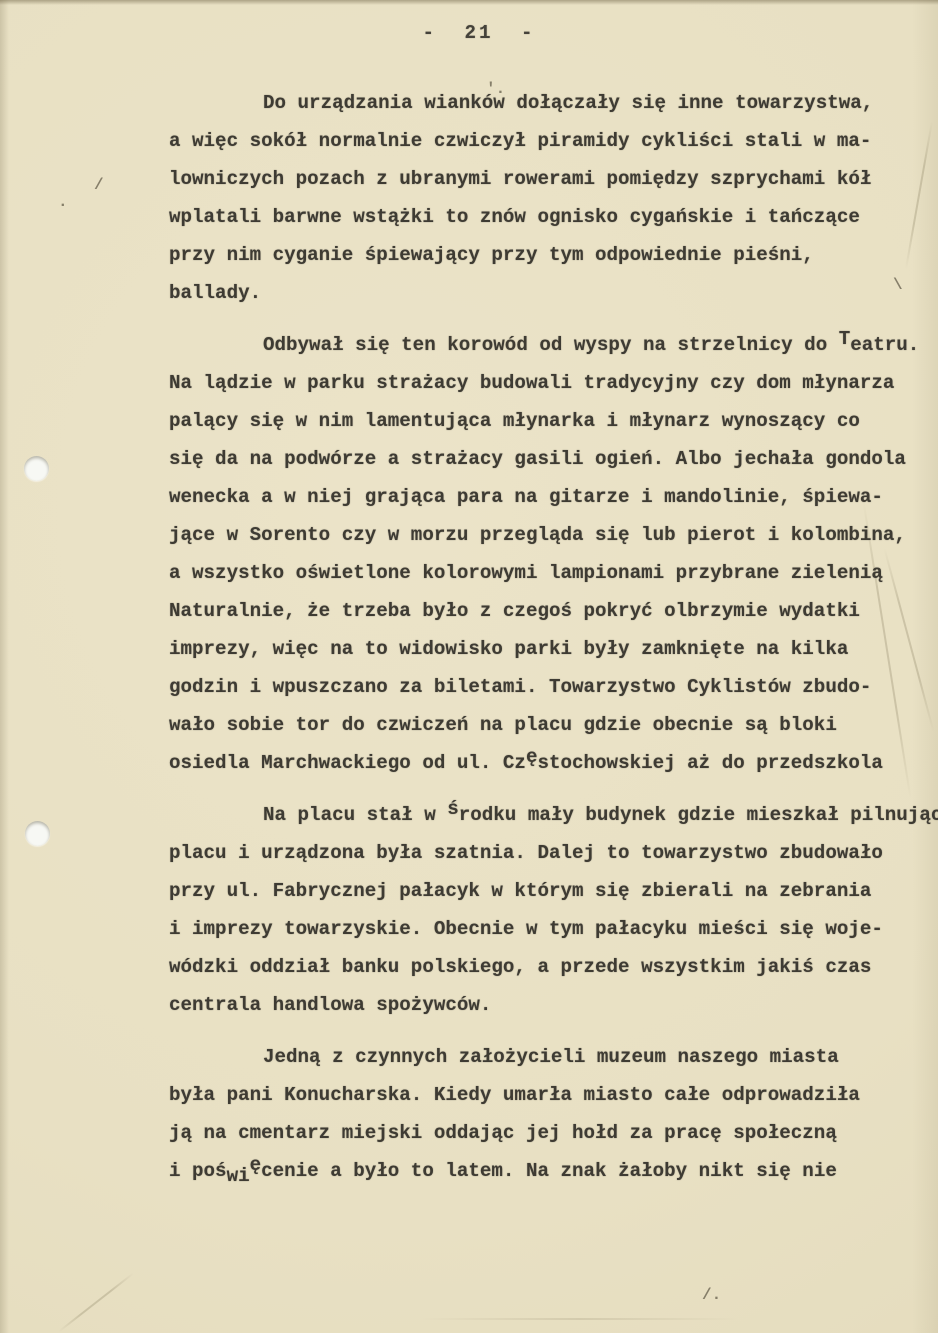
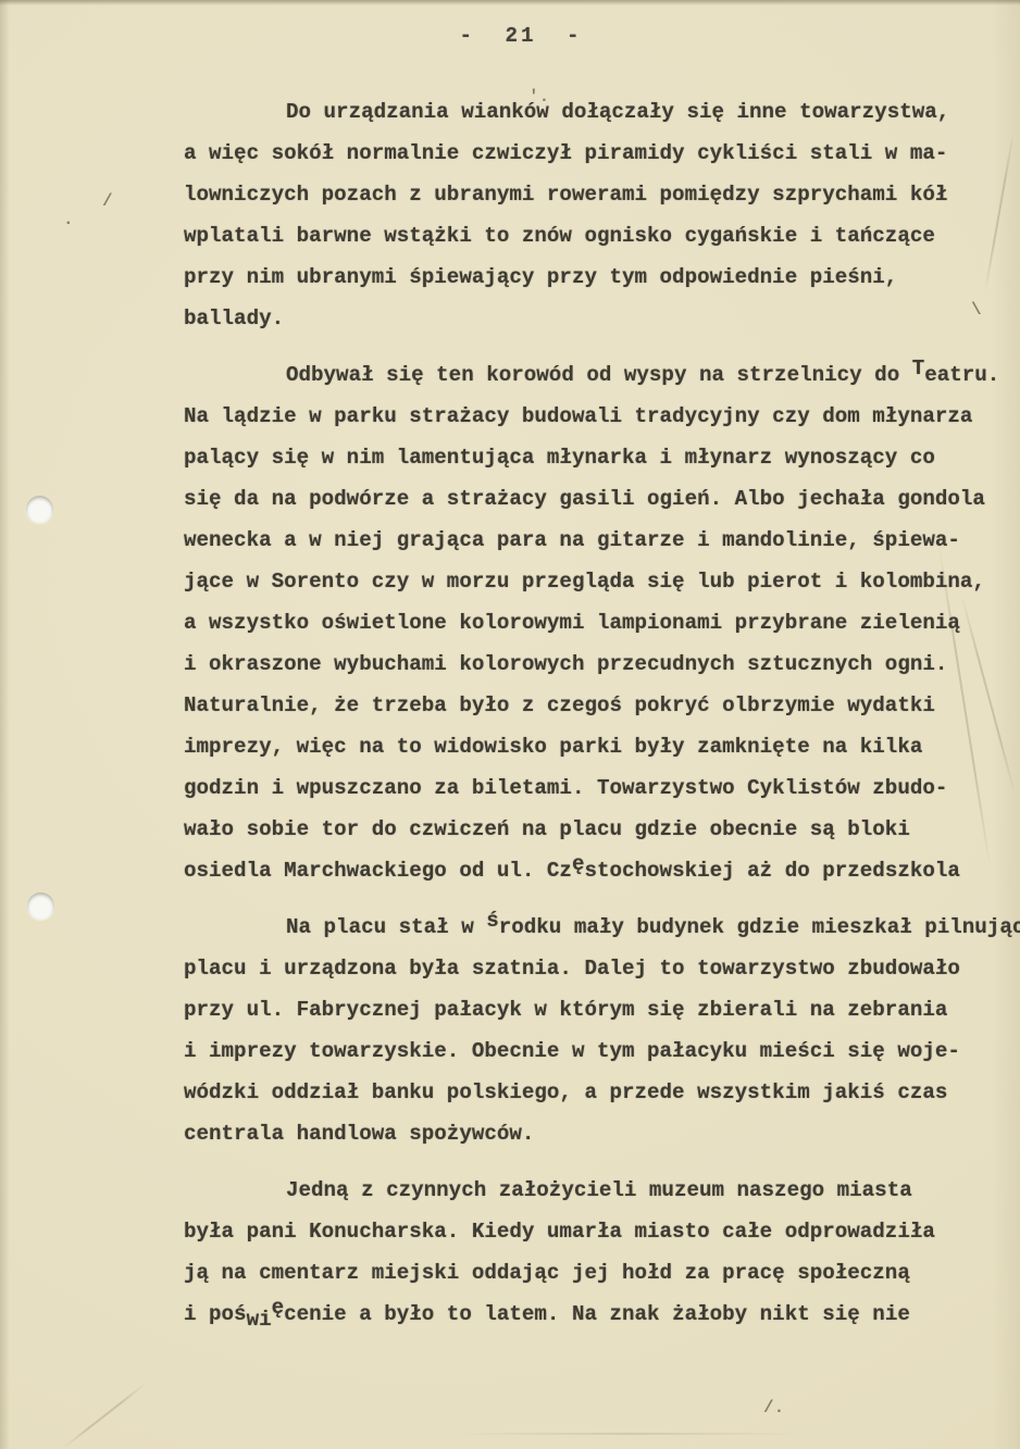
  - 21 -
  '.
  /
  .
  \
  /.
  Do urządzania wianków dołączały się inne towarzystwa,
  a więc sokół normalnie czwiczył piramidy cykliści stali w ma-
  lowniczych pozach z ubranymi rowerami pomiędzy szprychami kół
  wplatali barwne wstążki to znów ognisko cygańskie i tańczące
- przy nim cyganie śpiewający przy tym odpowiednie pieśni,
+ przy nim ubranymi śpiewający przy tym odpowiednie pieśni,
  ballady.
  Odbywał się ten korowód od wyspy na strzelnicy do Teatru.
  Na lądzie w parku strażacy budowali tradycyjny czy dom młynarza
  palący się w nim lamentująca młynarka i młynarz wynoszący co
  się da na podwórze a strażacy gasili ogień. Albo jechała gondola
  wenecka a w niej grająca para na gitarze i mandolinie, śpiewa-
  jące w Sorento czy w morzu przegląda się lub pierot i kolombina,
  a wszystko oświetlone kolorowymi lampionami przybrane zielenią
+ i okraszone wybuchami kolorowych przecudnych sztucznych ogni.
  Naturalnie, że trzeba było z czegoś pokryć olbrzymie wydatki
  imprezy, więc na to widowisko parki były zamknięte na kilka
  godzin i wpuszczano za biletami. Towarzystwo Cyklistów zbudo-
  wało sobie tor do czwiczeń na placu gdzie obecnie są bloki
  osiedla Marchwackiego od ul. Częstochowskiej aż do przedszkola
  Na placu stał w środku mały budynek gdzie mieszkał pilnując
  placu i urządzona była szatnia. Dalej to towarzystwo zbudowało
  przy ul. Fabrycznej pałacyk w którym się zbierali na zebrania
  i imprezy towarzyskie. Obecnie w tym pałacyku mieści się woje-
  wódzki oddział banku polskiego, a przede wszystkim jakiś czas
  centrala handlowa spożywców.
  Jedną z czynnych założycieli muzeum naszego miasta
  była pani Konucharska. Kiedy umarła miasto całe odprowadziła
  ją na cmentarz miejski oddając jej hołd za pracę społeczną
  i poświęcenie a było to latem. Na znak żałoby nikt się nie
